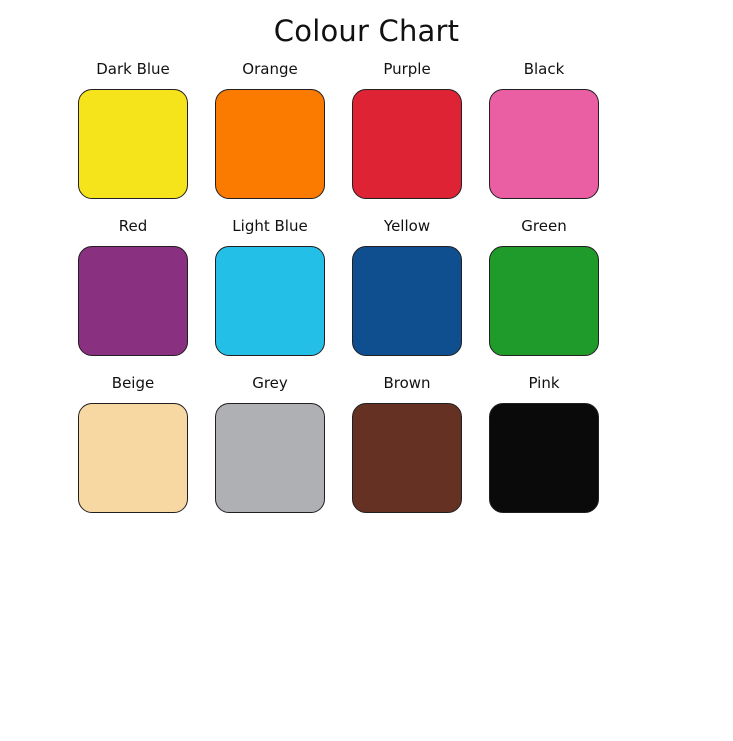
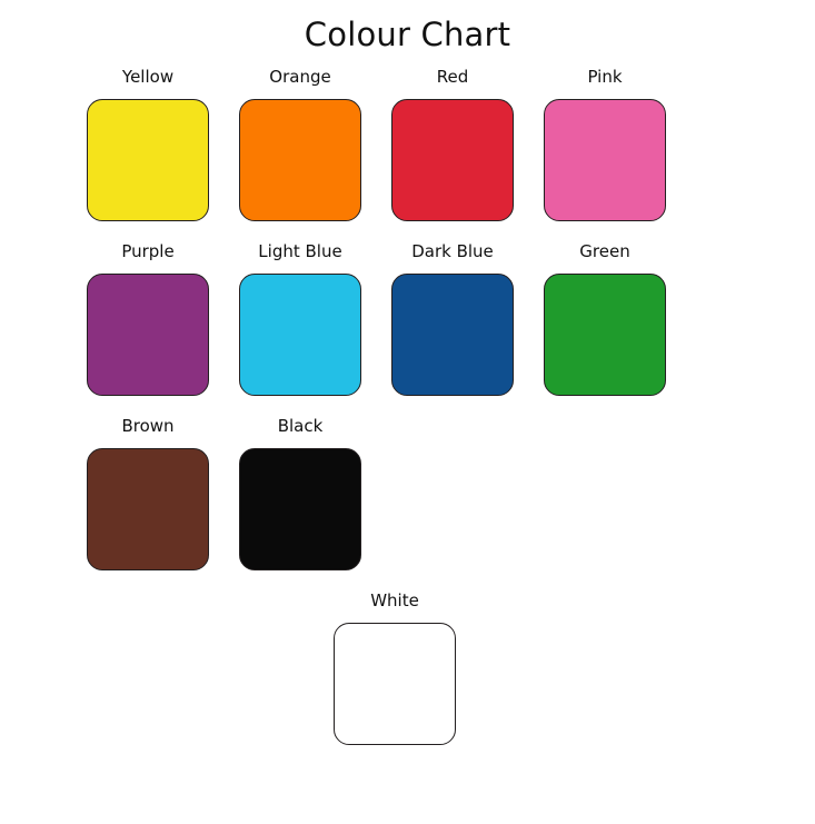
  Colour Chart
- Dark Blue
+ Yellow
  Orange
- Purple
+ Red
- Black
+ Pink
- Red
+ Purple
  Light Blue
- Yellow
+ Dark Blue
  Green
- Beige
- Grey
  Brown
- Pink
+ Black
+ White
